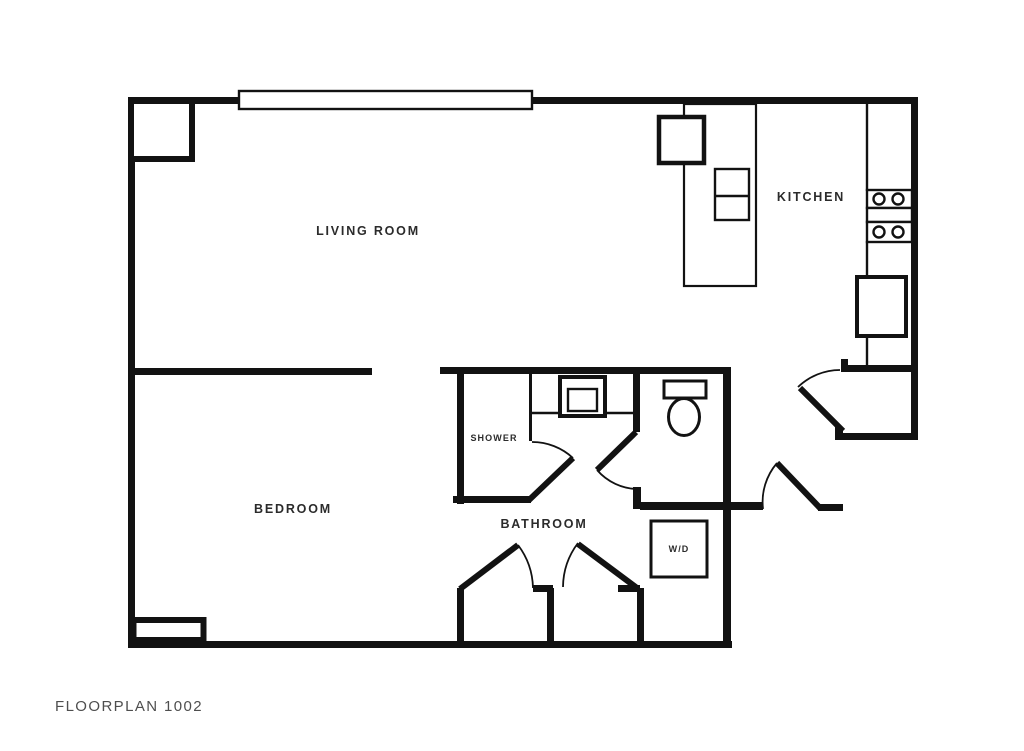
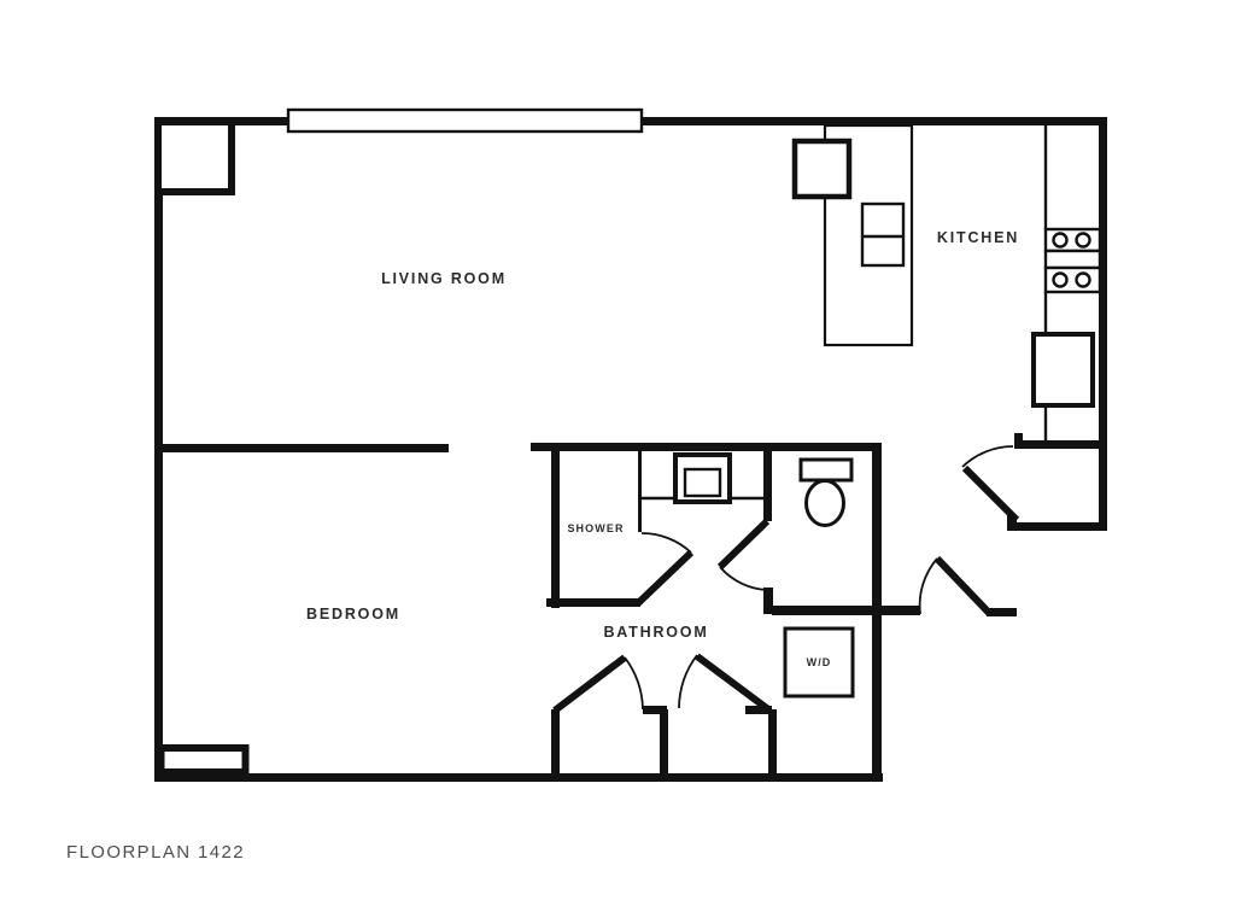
  LIVING ROOM
  KITCHEN
  BEDROOM
  BATHROOM
  SHOWER
  W/D
- FLOORPLAN 1002
+ FLOORPLAN 1422
